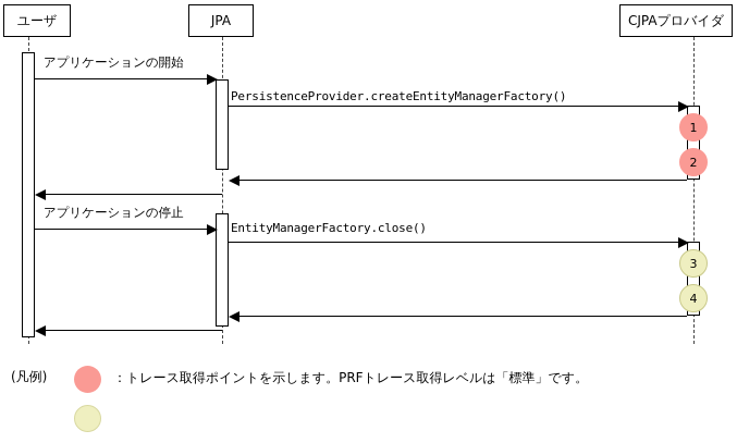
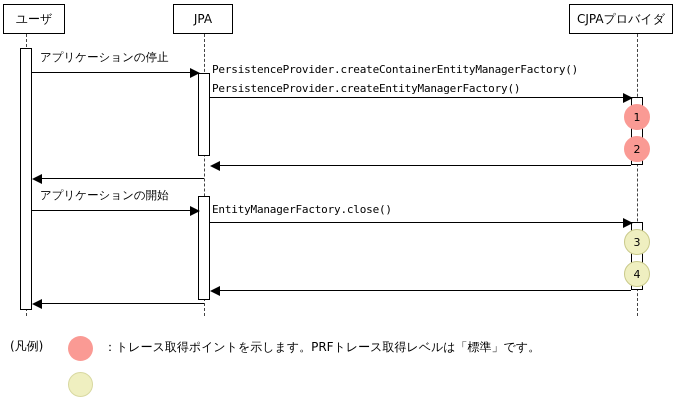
  ユーザ
  JPA
  CJPAプロバイダ
- アプリケーションの開始
+ アプリケーションの停止
+ PersistenceProvider.createContainerEntityManagerFactory()
  PersistenceProvider.createEntityManagerFactory()
  1
  2
- アプリケーションの停止
+ アプリケーションの開始
  EntityManagerFactory.close()
  3
  4
  (凡例)
  ：トレース取得ポイントを示します。PRFトレース取得レベルは「標準」です。
